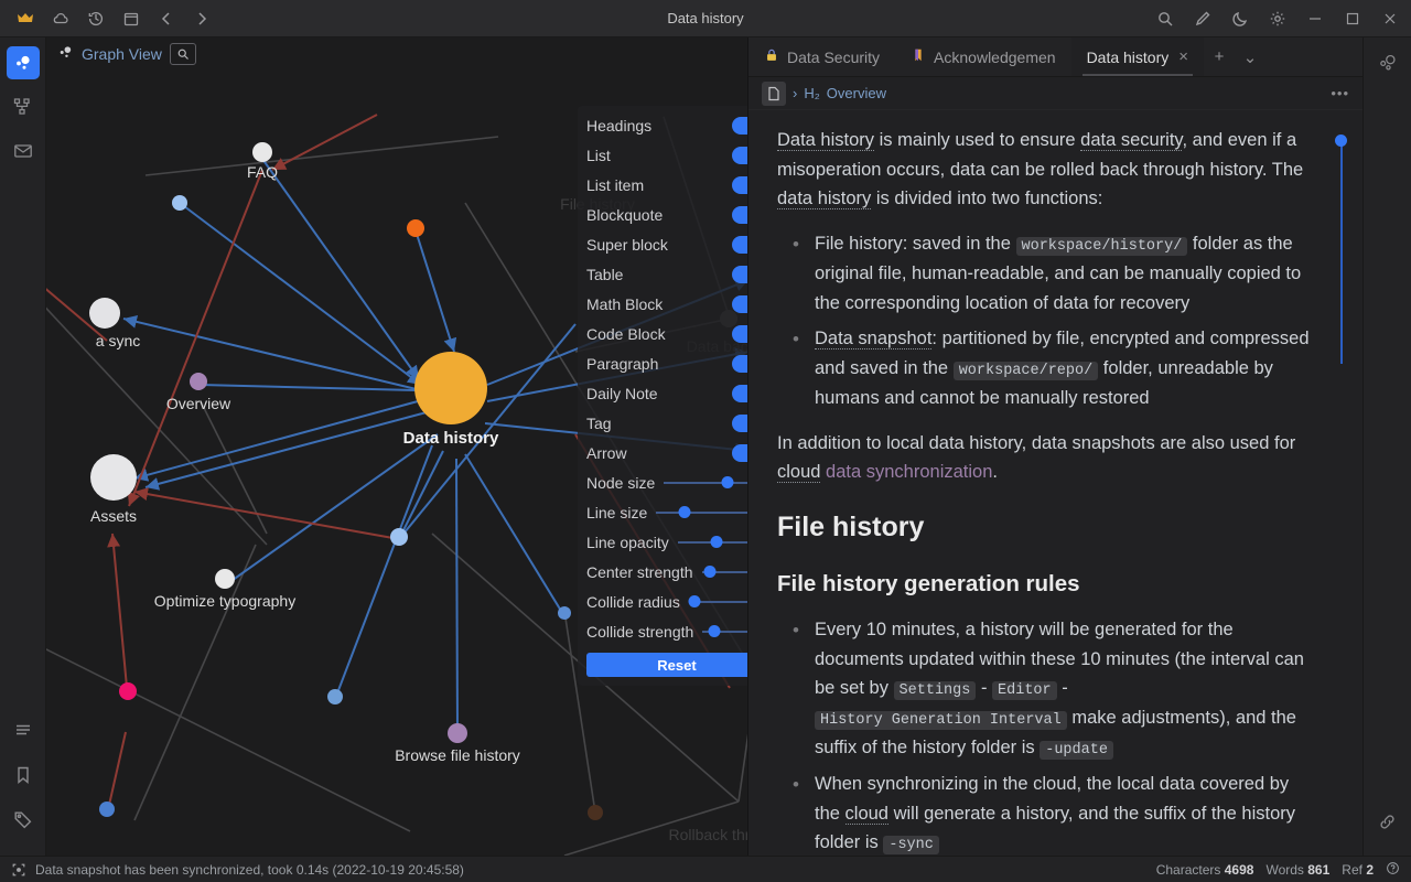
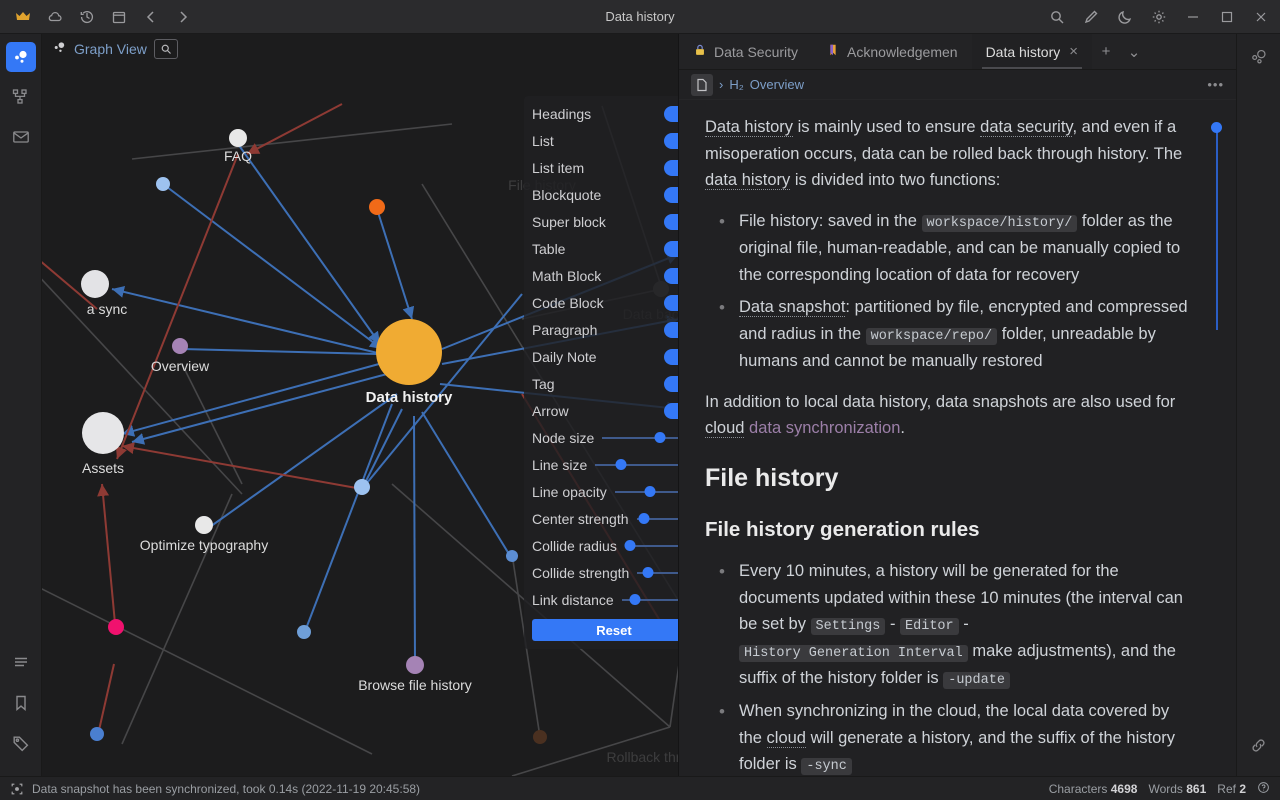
  Data history
  Graph View
  Data history
  FAQ
  a sync
  Overview
  Assets
  Optimize typography
  Browse file history
  File history
  Data bac
  Headings
  List
  List item
  Blockquote
  Super block
  Table
  Math Block
  Code Block
  Paragraph
  Daily Note
  Tag
  Arrow
  Node size
  Line size
  Line opacity
  Center strength
  Collide radius
  Collide strength
+ Link distance
  Reset
  Data Security
  Acknowledgemen
  Data history
  ×
  +
  ⌄
  ›
  H₂
  Overview
  •••
  Data history is mainly used to ensure data security, and even if a misoperation occurs, data can be rolled back through history. The data history is divided into two functions:
  File history: saved in the workspace/history/ folder as the original file, human-readable, and can be manually copied to the corresponding location of data for recovery
- Data snapshot: partitioned by file, encrypted and compressed and saved in the workspace/repo/ folder, unreadable by humans and cannot be manually restored
+ Data snapshot: partitioned by file, encrypted and compressed and radius in the workspace/repo/ folder, unreadable by humans and cannot be manually restored
  In addition to local data history, data snapshots are also used for cloud data synchronization.
  File history
  File history generation rules
  Every 10 minutes, a history will be generated for the documents updated within these 10 minutes (the interval can be set by Settings - Editor - History Generation Interval make adjustments), and the suffix of the history folder is -update
  When synchronizing in the cloud, the local data covered by the cloud will generate a history, and the suffix of the history folder is -sync
- Data snapshot has been synchronized, took 0.14s (2022-10-19 20:45:58)
+ Data snapshot has been synchronized, took 0.14s (2022-11-19 20:45:58)
  Characters 4698
  Words 861
  Ref 2
